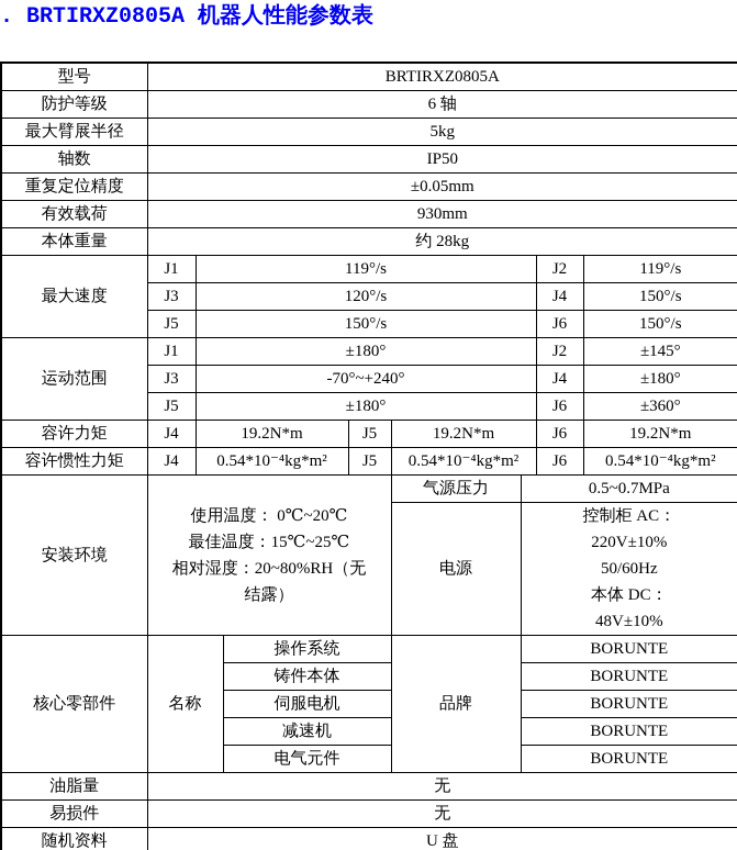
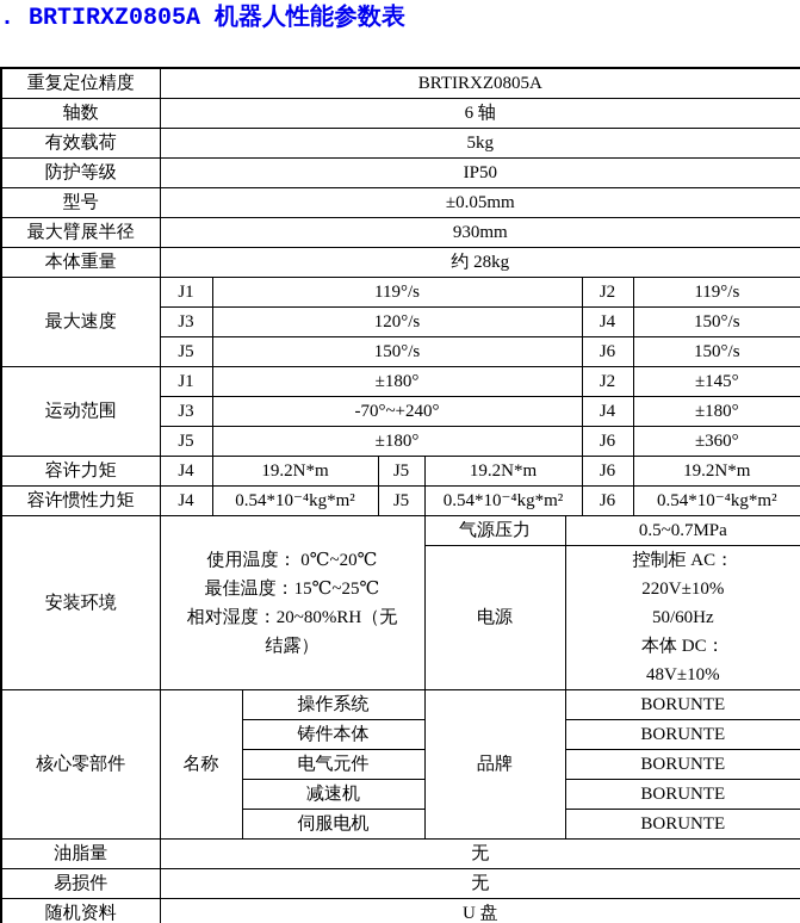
  . BRTIRXZ0805A 机器人性能参数表
- 型号	BRTIRXZ0805A
+ 重复定位精度	BRTIRXZ0805A
- 防护等级	6 轴
+ 轴数	6 轴
- 最大臂展半径	5kg
+ 有效载荷	5kg
- 轴数	IP50
+ 防护等级	IP50
- 重复定位精度	±0.05mm
+ 型号	±0.05mm
- 有效载荷	930mm
+ 最大臂展半径	930mm
  本体重量	约 28kg
  最大速度	J1	119°/s	J2	119°/s
  J3	120°/s	J4	150°/s
  J5	150°/s	J6	150°/s
  运动范围	J1	±180°	J2	±145°
  J3	-70°~+240°	J4	±180°
  J5	±180°	J6	±360°
  容许力矩	J4	19.2N*m	J5	19.2N*m	J6	19.2N*m
  容许惯性力矩	J4	0.54*10⁻⁴kg*m²	J5	0.54*10⁻⁴kg*m²	J6	0.54*10⁻⁴kg*m²
  安装环境	使用温度： 0℃~20℃ 最佳温度：15℃~25℃ 相对湿度：20~80%RH（无 结露）	气源压力	0.5~0.7MPa
  电源	控制柜 AC： 220V±10% 50/60Hz 本体 DC： 48V±10%
  核心零部件	名称	操作系统	品牌	BORUNTE
  铸件本体	BORUNTE
- 伺服电机	BORUNTE
+ 电气元件	BORUNTE
  减速机	BORUNTE
- 电气元件	BORUNTE
+ 伺服电机	BORUNTE
  油脂量	无
  易损件	无
  随机资料	U 盘
